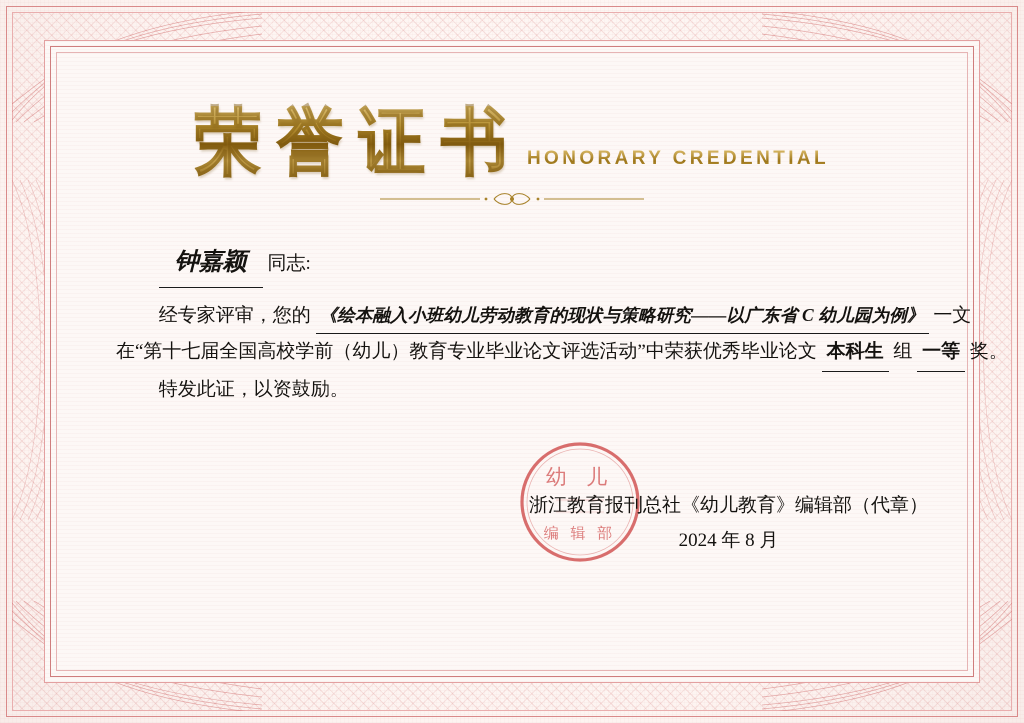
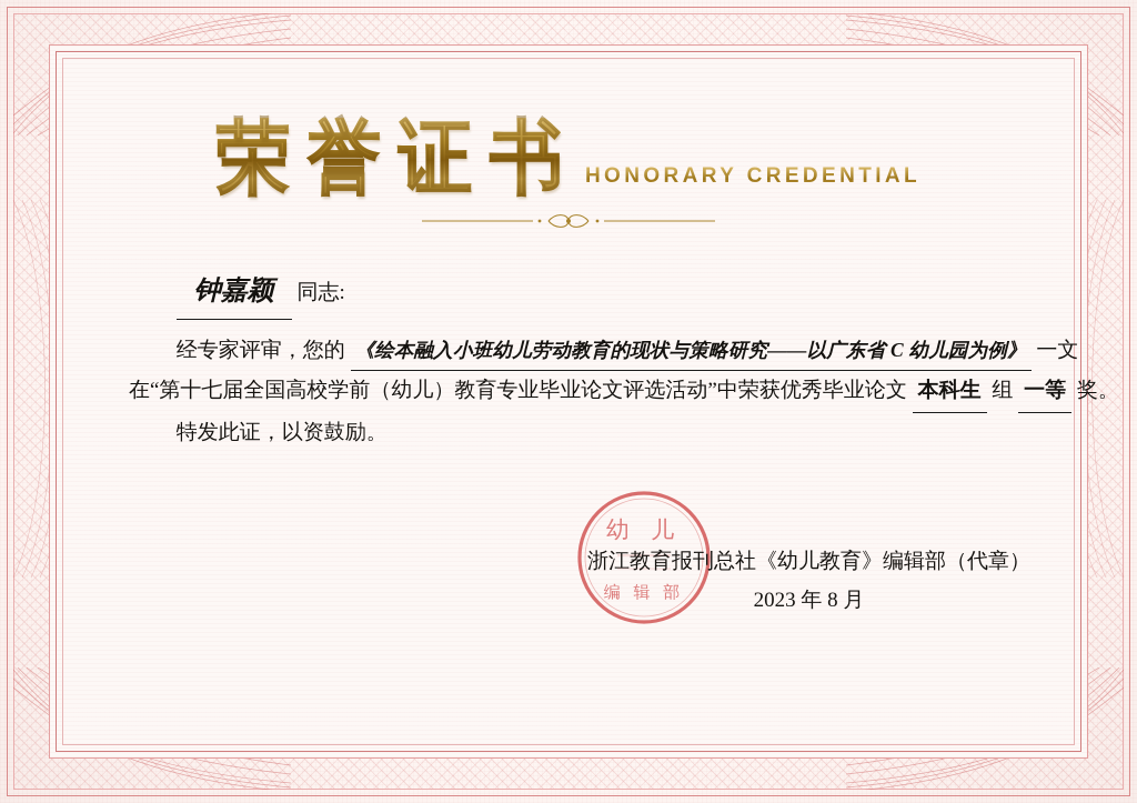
  荣誉证书 HONORARY CREDENTIAL
  钟嘉颖 同志:
  经专家评审，您的 《绘本融入小班幼儿劳动教育的现状与策略研究——以广东省 C 幼儿园为例》 一文
  在“第十七届全国高校学前（幼儿）教育专业毕业论文评选活动”中荣获优秀毕业论文 本科生 组 一等 奖。
  特发此证，以资鼓励。
  幼 儿
  编 辑 部
  浙江教育报刊总社《幼儿教育》编辑部（代章）
- 2024 年 8 月
+ 2023 年 8 月
